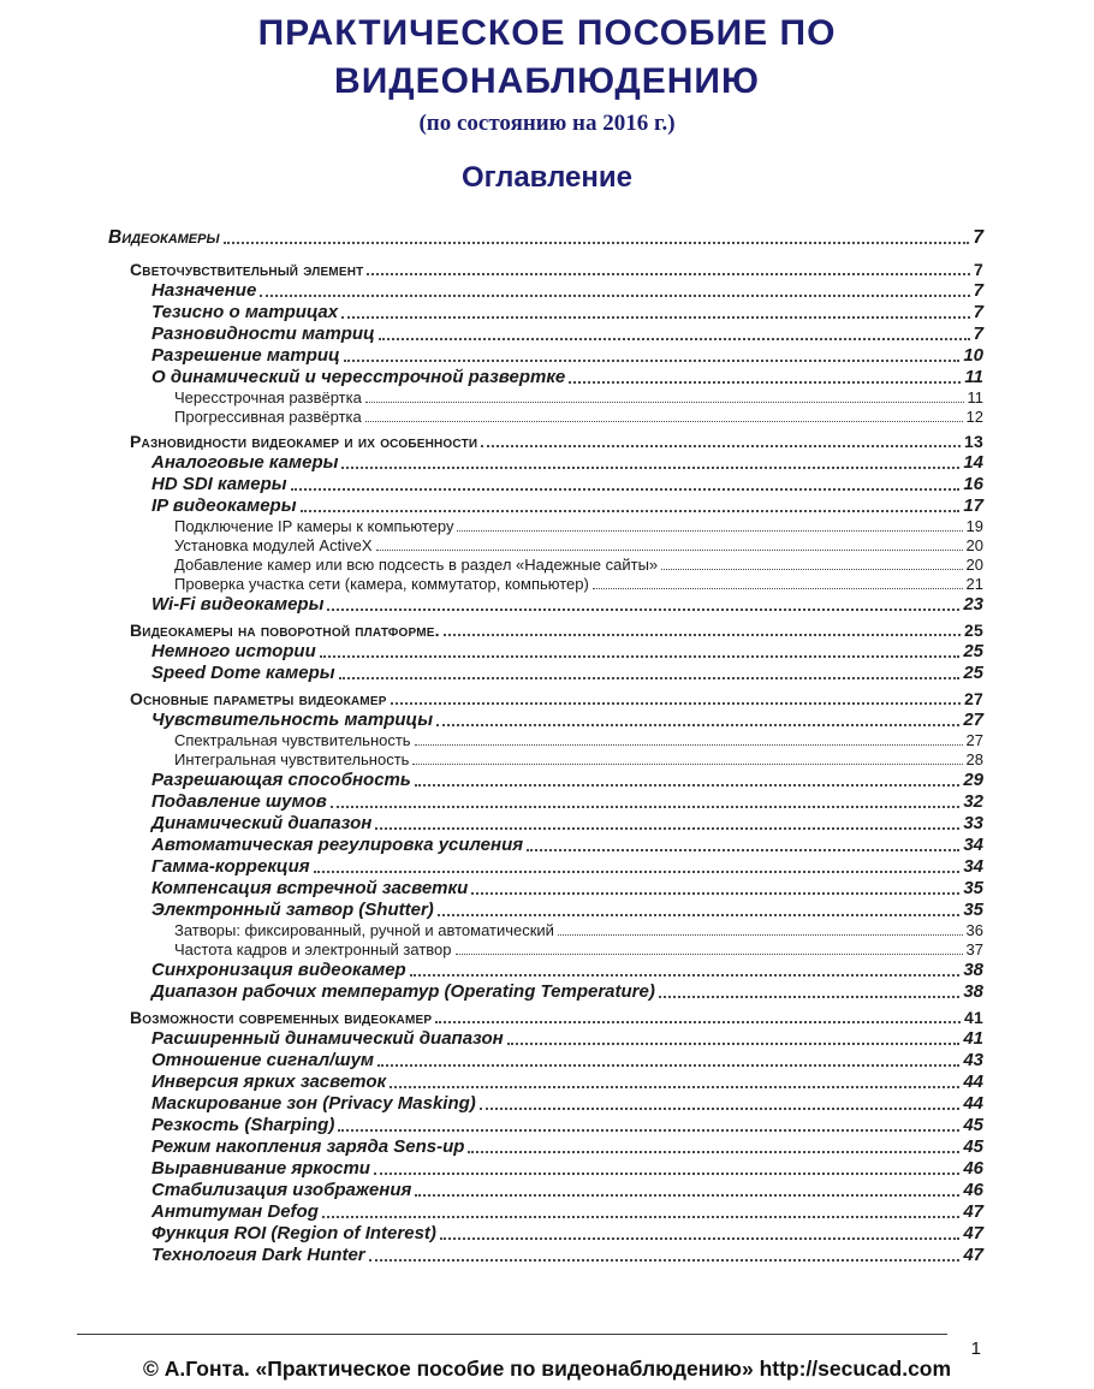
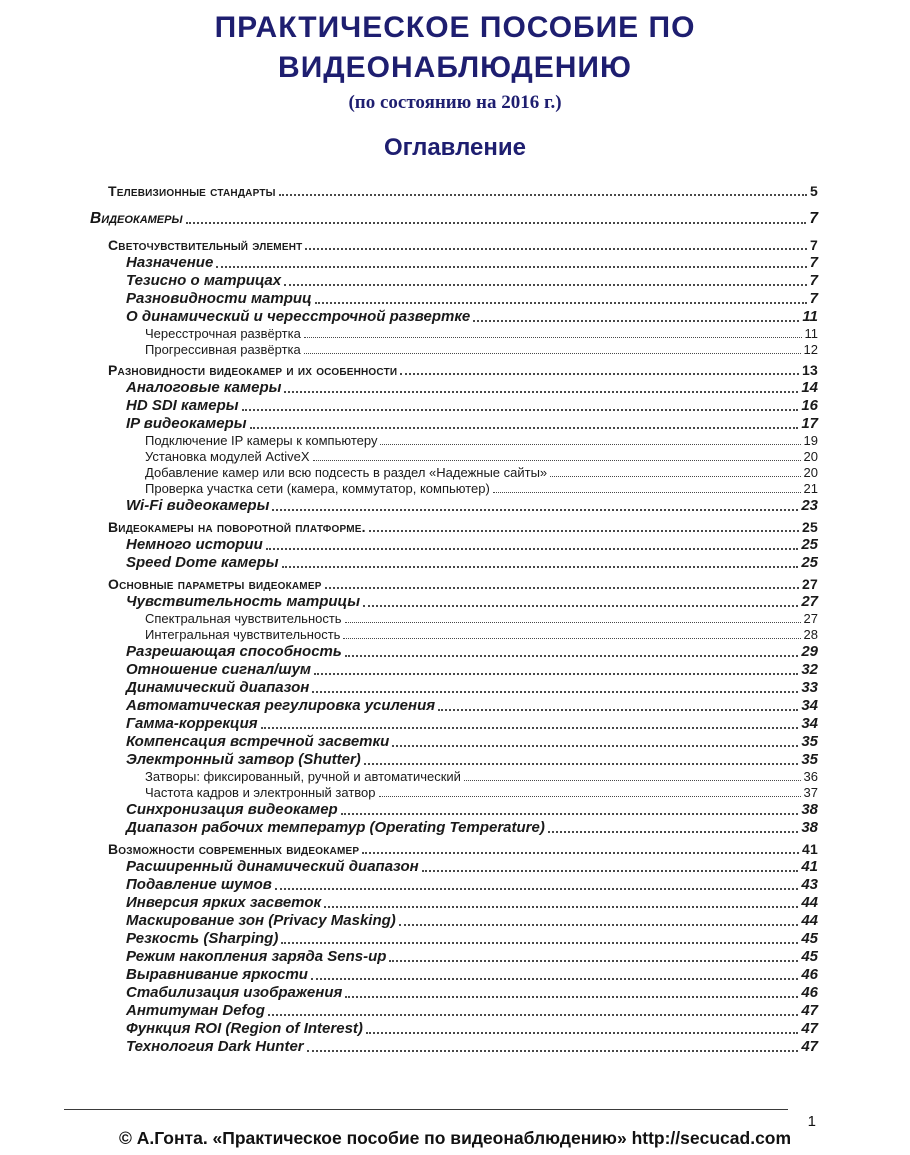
  ПРАКТИЧЕСКОЕ ПОСОБИЕ ПО
  ВИДЕОНАБЛЮДЕНИЮ
  (по состоянию на 2016 г.)
  Оглавление
+ Телевизионные стандарты
+ 5
  Видеокамеры
  7
  Светочувствительный элемент
  7
  Назначение
  7
  Тезисно о матрицах
  7
  Разновидности матриц
  7
- Разрешение матриц
- 10
  О динамический и чересстрочной развертке
  11
  Чересстрочная развёртка
  11
  Прогрессивная развёртка
  12
  Разновидности видеокамер и их особенности
  13
  Аналоговые камеры
  14
  HD SDI камеры
  16
  IP видеокамеры
  17
  Подключение IP камеры к компьютеру
  19
  Установка модулей ActiveX
  20
  Добавление камер или всю подсесть в раздел «Надежные сайты»
  20
  Проверка участка сети (камера, коммутатор, компьютер)
  21
  Wi-Fi видеокамеры
  23
  Видеокамеры на поворотной платформе.
  25
  Немного истории
  25
  Speed Dome камеры
  25
  Основные параметры видеокамер
  27
  Чувствительность матрицы
  27
  Спектральная чувствительность
  27
  Интегральная чувствительность
  28
  Разрешающая способность
  29
- Подавление шумов
+ Отношение сигнал/шум
  32
  Динамический диапазон
  33
  Автоматическая регулировка усиления
  34
  Гамма-коррекция
  34
  Компенсация встречной засветки
  35
  Электронный затвор (Shutter)
  35
  Затворы: фиксированный, ручной и автоматический
  36
  Частота кадров и электронный затвор
  37
  Синхронизация видеокамер
  38
  Диапазон рабочих температур (Operating Temperature)
  38
  Возможности современных видеокамер
  41
  Расширенный динамический диапазон
  41
- Отношение сигнал/шум
+ Подавление шумов
  43
  Инверсия ярких засветок
  44
  Маскирование зон (Privacy Masking)
  44
  Резкость (Sharping)
  45
  Режим накопления заряда Sens-up
  45
  Выравнивание яркости
  46
  Стабилизация изображения
  46
  Антитуман Defog
  47
  Функция ROI (Region of Interest)
  47
  Технология Dark Hunter
  47
  1
  © А.Гонта. «Практическое пособие по видеонаблюдению» http://secucad.com
